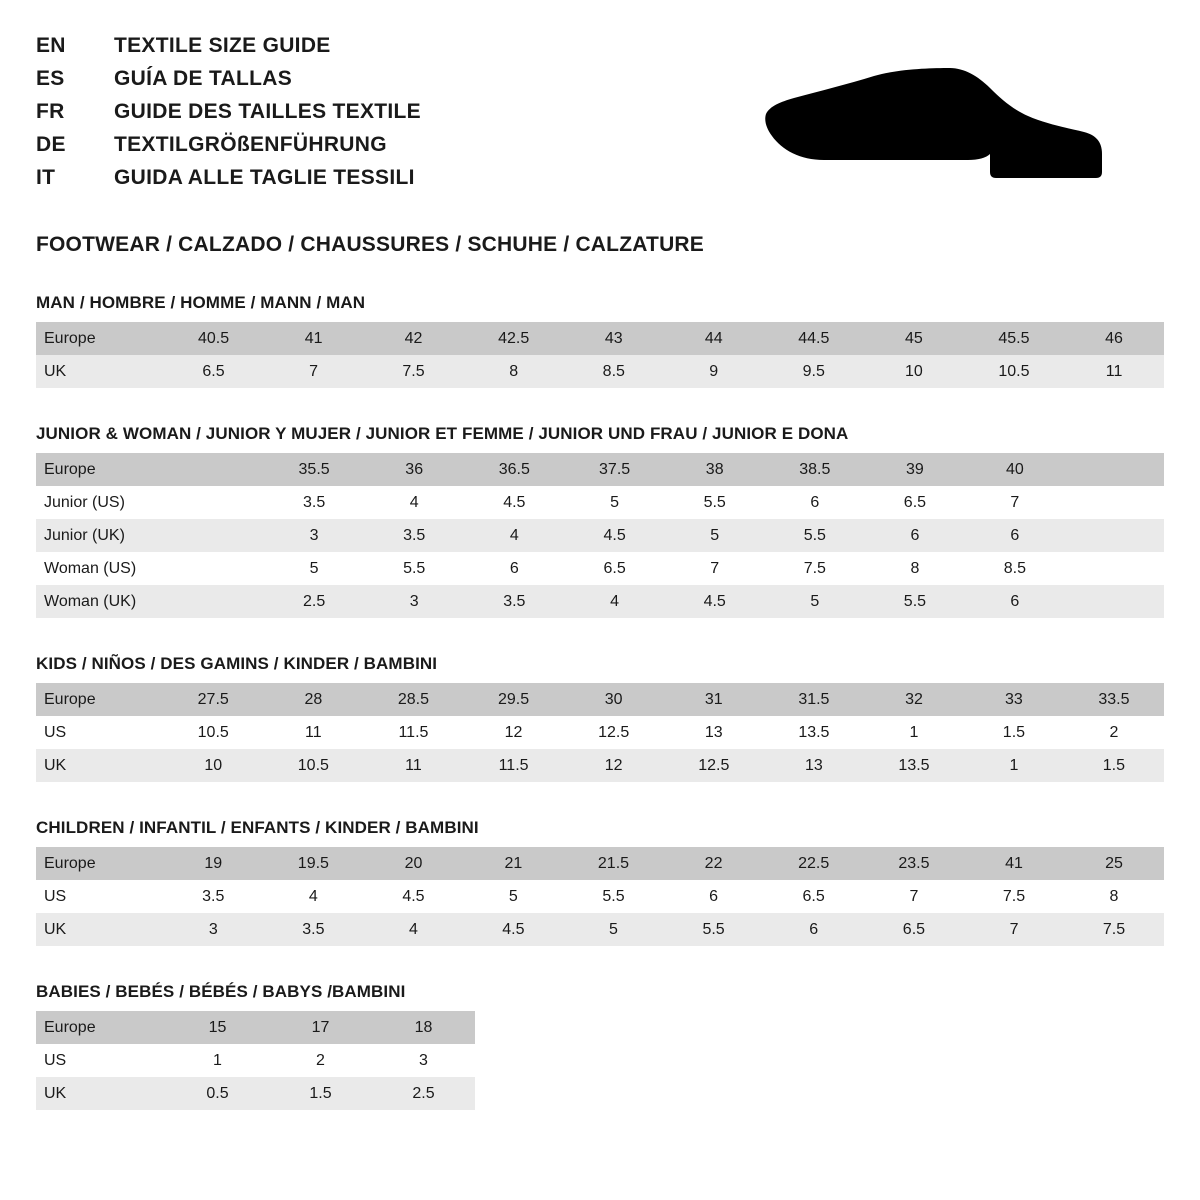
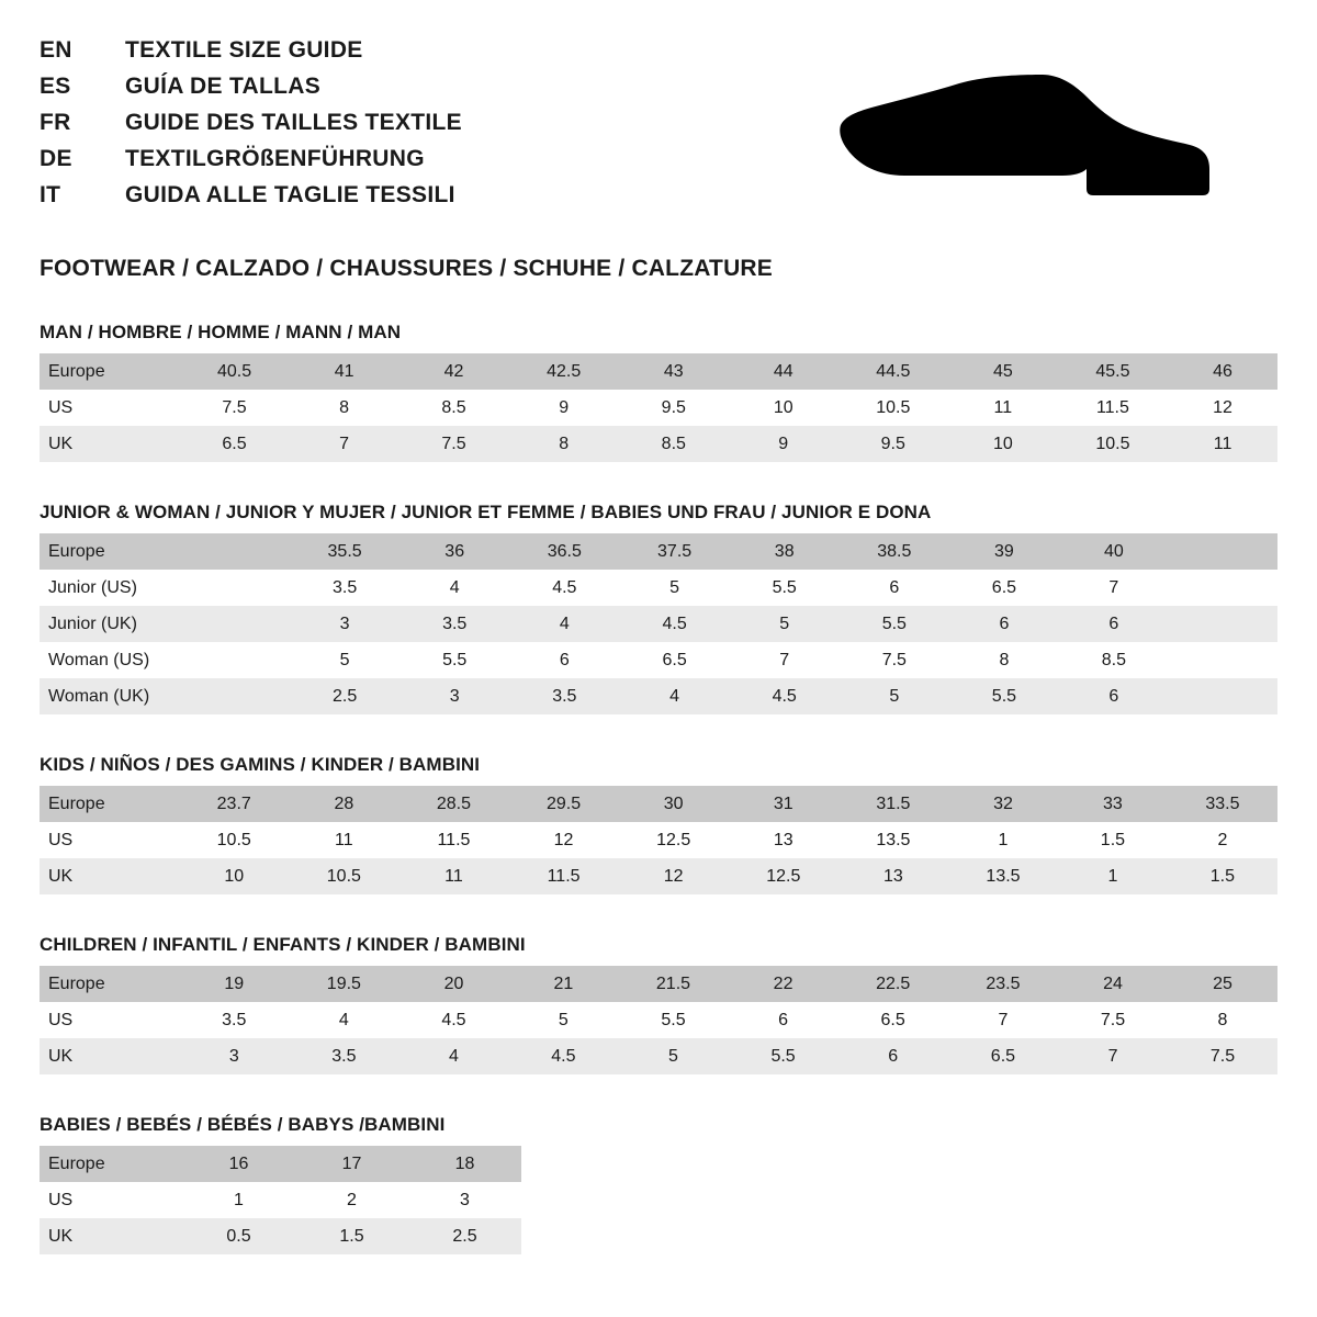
  EN
  TEXTILE SIZE GUIDE
  ES
  GUÍA DE TALLAS
  FR
  GUIDE DES TAILLES TEXTILE
  DE
  TEXTILGRÖßENFÜHRUNG
  IT
  GUIDA ALLE TAGLIE TESSILI
  FOOTWEAR / CALZADO / CHAUSSURES / SCHUHE / CALZATURE
  MAN / HOMBRE / HOMME / MANN / MAN
  Europe	40.5	41	42	42.5	43	44	44.5	45	45.5	46
+ US	7.5	8	8.5	9	9.5	10	10.5	11	11.5	12
  UK	6.5	7	7.5	8	8.5	9	9.5	10	10.5	11
- JUNIOR & WOMAN / JUNIOR Y MUJER / JUNIOR ET FEMME / JUNIOR UND FRAU / JUNIOR E DONA
+ JUNIOR & WOMAN / JUNIOR Y MUJER / JUNIOR ET FEMME / BABIES UND FRAU / JUNIOR E DONA
  Europe		35.5	36	36.5	37.5	38	38.5	39	40
  Junior (US)		3.5	4	4.5	5	5.5	6	6.5	7
  Junior (UK)		3	3.5	4	4.5	5	5.5	6	6
  Woman (US)		5	5.5	6	6.5	7	7.5	8	8.5
  Woman (UK)		2.5	3	3.5	4	4.5	5	5.5	6
  KIDS / NIÑOS / DES GAMINS / KINDER / BAMBINI
- Europe	27.5	28	28.5	29.5	30	31	31.5	32	33	33.5
+ Europe	23.7	28	28.5	29.5	30	31	31.5	32	33	33.5
  US	10.5	11	11.5	12	12.5	13	13.5	1	1.5	2
  UK	10	10.5	11	11.5	12	12.5	13	13.5	1	1.5
  CHILDREN / INFANTIL / ENFANTS / KINDER / BAMBINI
- Europe	19	19.5	20	21	21.5	22	22.5	23.5	41	25
+ Europe	19	19.5	20	21	21.5	22	22.5	23.5	24	25
  US	3.5	4	4.5	5	5.5	6	6.5	7	7.5	8
  UK	3	3.5	4	4.5	5	5.5	6	6.5	7	7.5
  BABIES / BEBÉS / BÉBÉS / BABYS /BAMBINI
- Europe	15	17	18
+ Europe	16	17	18
  US	1	2	3
  UK	0.5	1.5	2.5
